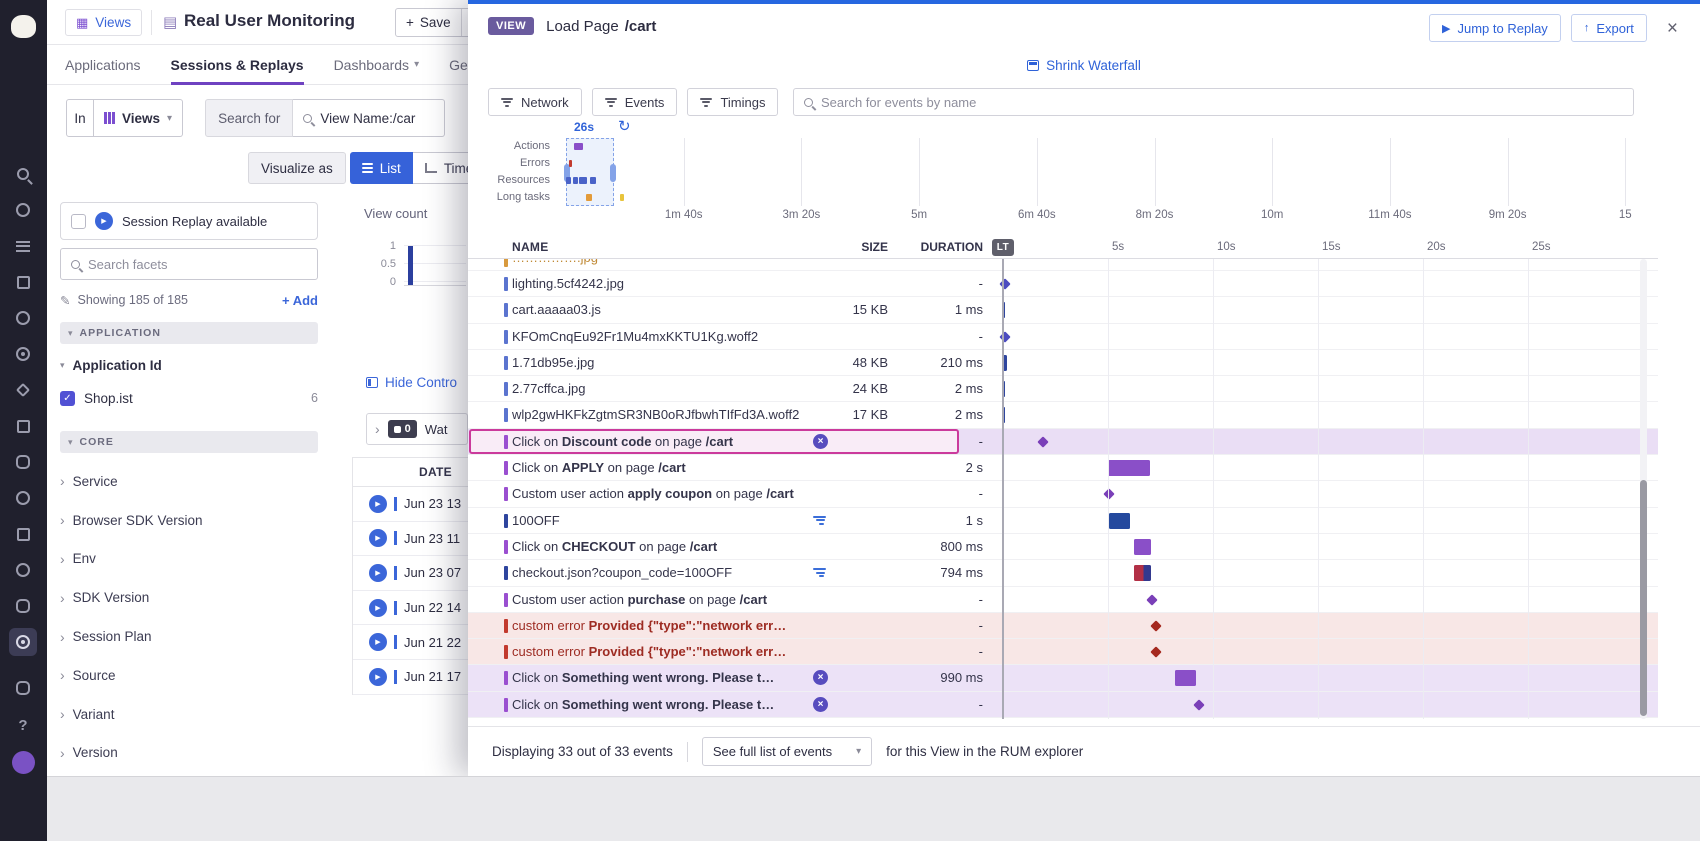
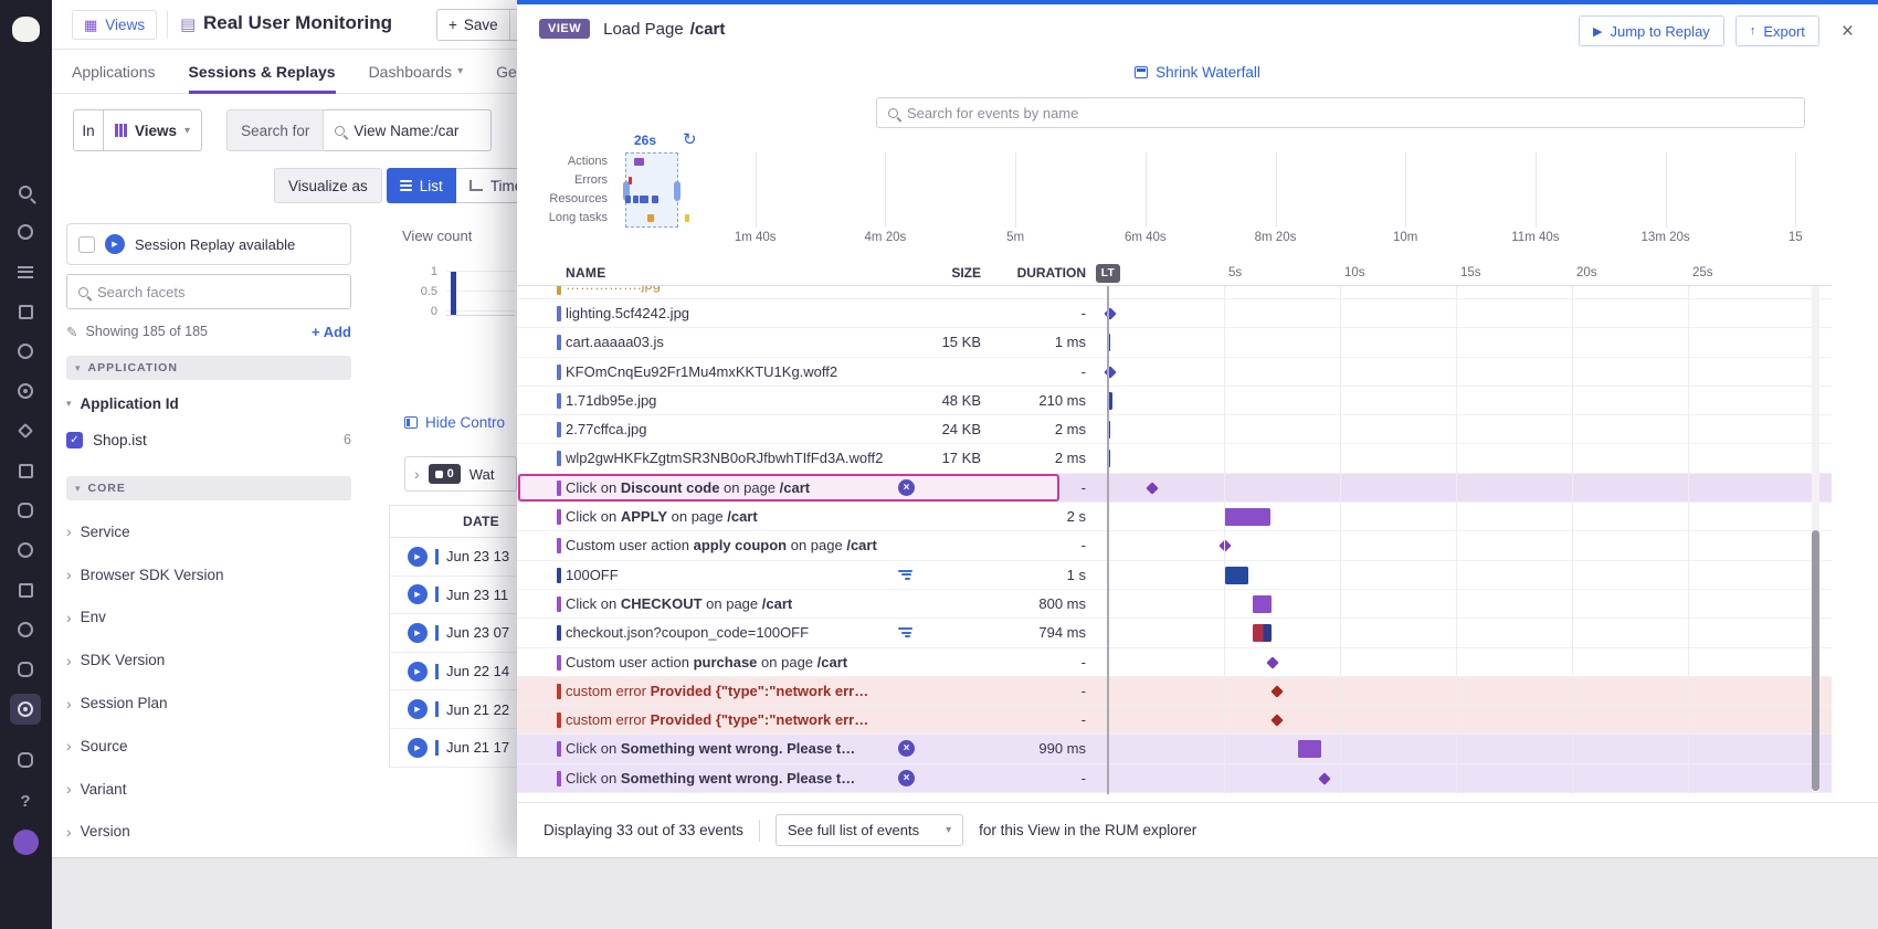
  ?
  ▦
  Views
  ▤
  Real User Monitoring
  +
  Save
  Applications
  Sessions & Replays
  Dashboards
  ▾
  Ge
  In
  Views
  ▾
  Search for
  View Name:/car
  Visualize as
  List
  Tim
  Session Replay available
  Search facets
  ✎
  Showing 185 of 185
  + Add
  ▾
  APPLICATION
  ▾
  Application Id
  ✓
  Shop.ist
  6
  ▾
  CORE
  ›
  Service
  ›
  Browser SDK Version
  ›
  Env
  ›
  SDK Version
  ›
  Session Plan
  ›
  Source
  ›
  Variant
  ›
  Version
  View count
  1
  0.5
  0
  Hide Contro
  ›
  0
  Wat
  DATE
  Jun 23 13
  Jun 23 11
  Jun 23 07
  Jun 22 14
  Jun 21 22
  Jun 21 17
  VIEW
  Load Page
  /cart
  ▶
  Jump to Replay
  ↑
  Export
  ×
  Shrink Waterfall
- Network
- Events
- Timings
  Search for events by name
  26s
  ↻
  Actions
  Errors
  Resources
  Long tasks
  1m 40s
- 3m 20s
+ 4m 20s
  5m
  6m 40s
  8m 20s
  10m
  11m 40s
- 9m 20s
+ 13m 20s
  15
  NAME
  SIZE
  DURATION
  LT
  5s
  10s
  15s
  20s
  25s
  lighting.5cf4242.jpg
  -
  cart.aaaaa03.js
  15 KB
  1 ms
  KFOmCnqEu92Fr1Mu4mxKKTU1Kg.woff2
  -
  1.71db95e.jpg
  48 KB
  210 ms
  2.77cffca.jpg
  24 KB
  2 ms
  wlp2gwHKFkZgtmSR3NB0oRJfbwhTIfFd3A.woff2
  17 KB
  2 ms
  Click on Discount code on page /cart
  ×
  -
  Click on APPLY on page /cart
  2 s
  Custom user action apply coupon on page /cart
  -
  100OFF
  1 s
  Click on CHECKOUT on page /cart
  800 ms
  checkout.json?coupon_code=100OFF
  794 ms
  Custom user action purchase on page /cart
  -
  custom error Provided {"type":"network err…
  -
  custom error Provided {"type":"network err…
  -
  Click on Something went wrong. Please t…
  ×
  990 ms
  Click on Something went wrong. Please t…
  ×
  -
  Displaying 33 out of 33 events
  See full list of events
  ▾
  for this View in the RUM explorer
